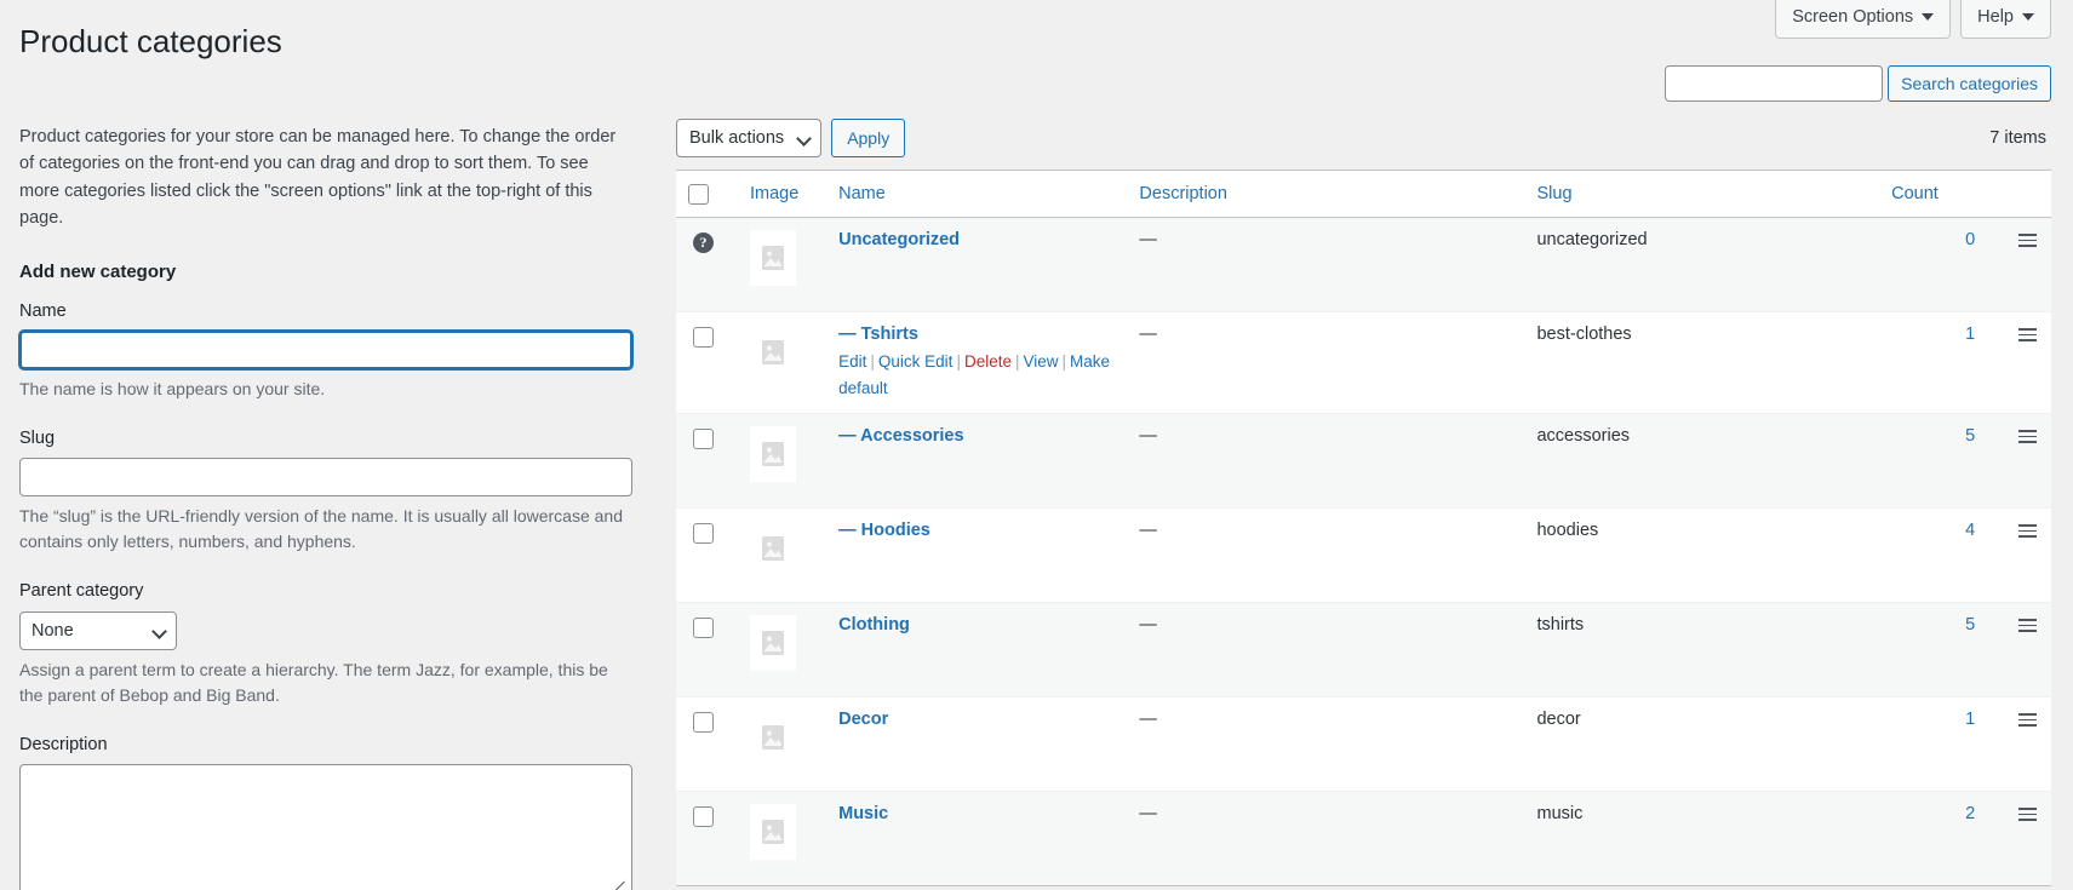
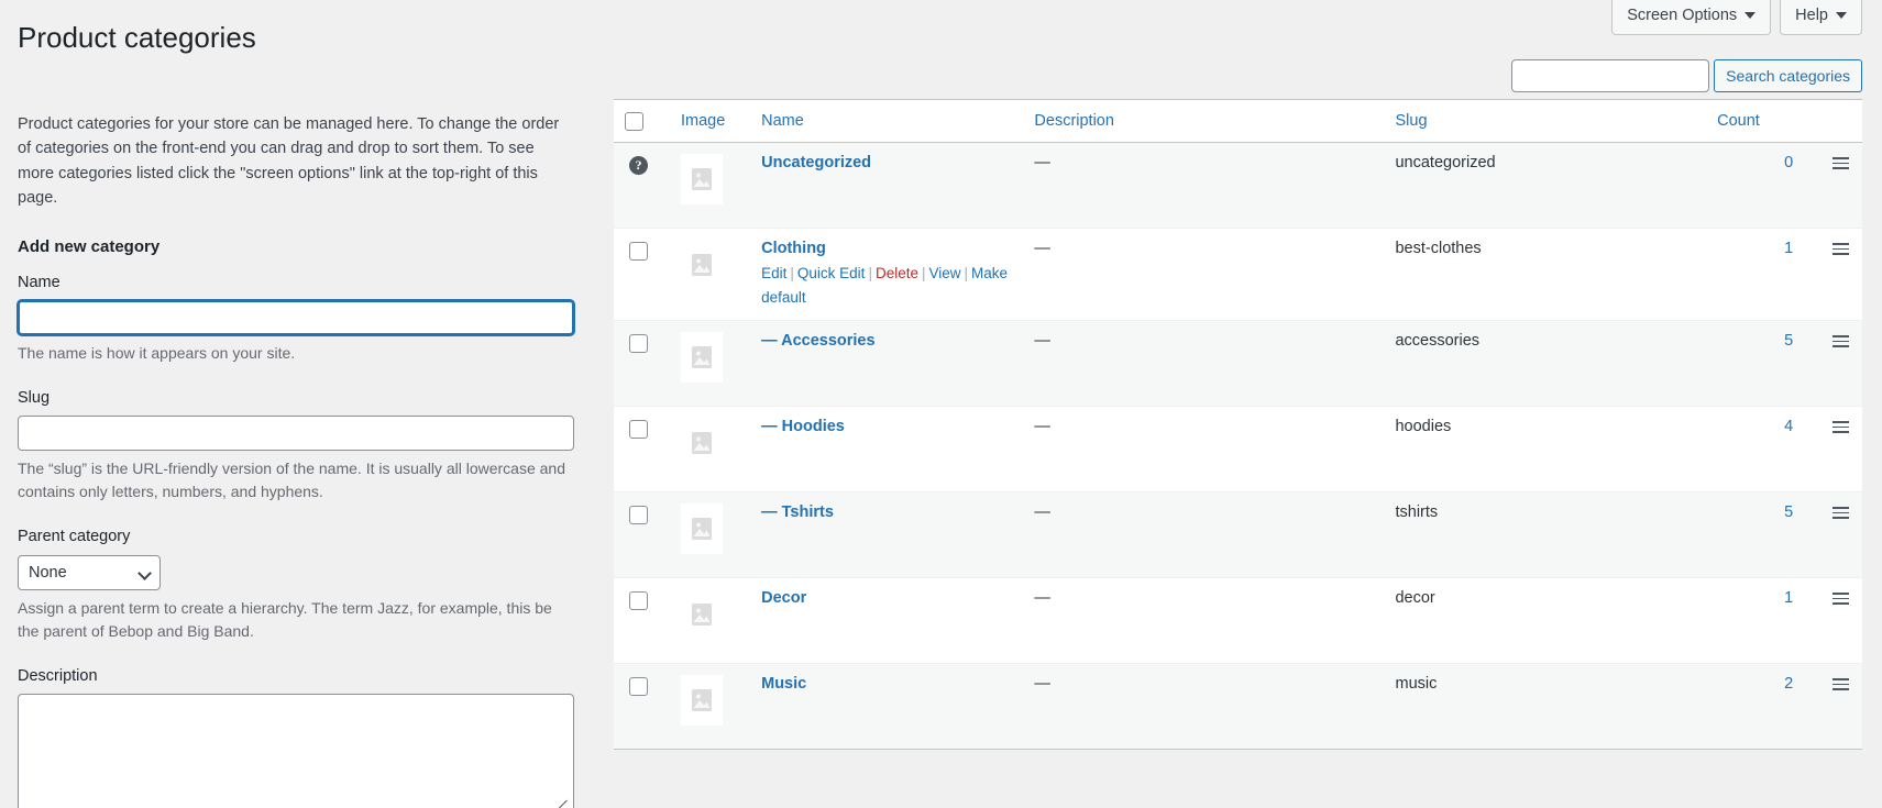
  Screen Options
  Help
  Product categories
  Search categories
  Product categories for your store can be managed here. To change the order of categories on the front-end you can drag and drop to sort them. To see more categories listed click the "screen options" link at the top-right of this page.
  Add new category
  Name
  The name is how it appears on your site.
  Slug
  The “slug” is the URL-friendly version of the name. It is usually all lowercase and contains only letters, numbers, and hyphens.
  Parent category
  None
  Assign a parent term to create a hierarchy. The term Jazz, for example, this be the parent of Bebop and Big Band.
  Description
- Bulk actions
- Apply
- 7 items
  	Image	Name	Description	Slug	Count
  ?		Uncategorized	—	uncategorized	0
- 		— TshirtsEdit | Quick Edit | Delete | View | Make default	—	best-clothes	1
+ 		ClothingEdit | Quick Edit | Delete | View | Make default	—	best-clothes	1
  		— Accessories	—	accessories	5
  		— Hoodies	—	hoodies	4
- 		Clothing	—	tshirts	5
+ 		— Tshirts	—	tshirts	5
  		Decor	—	decor	1
  		Music	—	music	2
